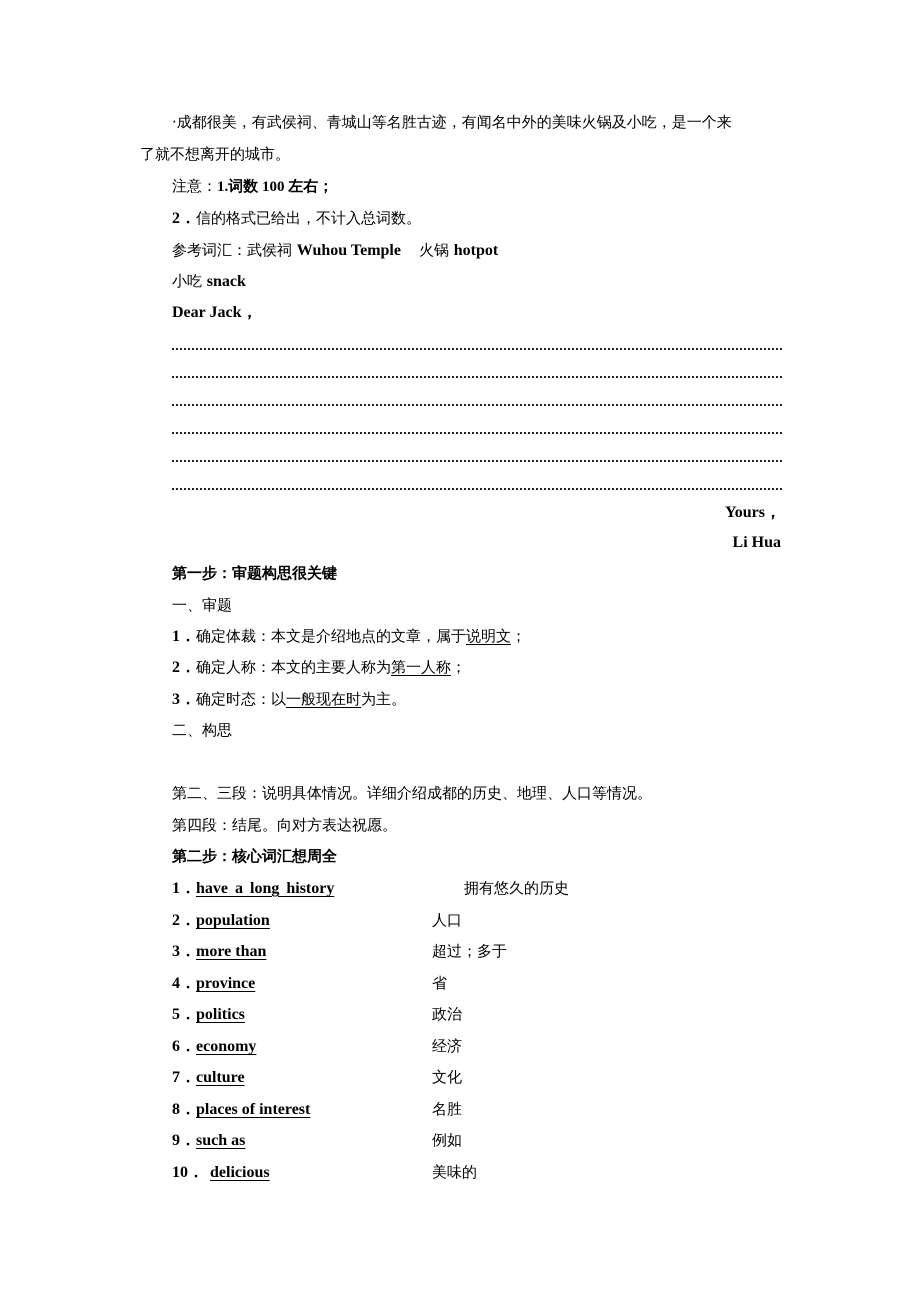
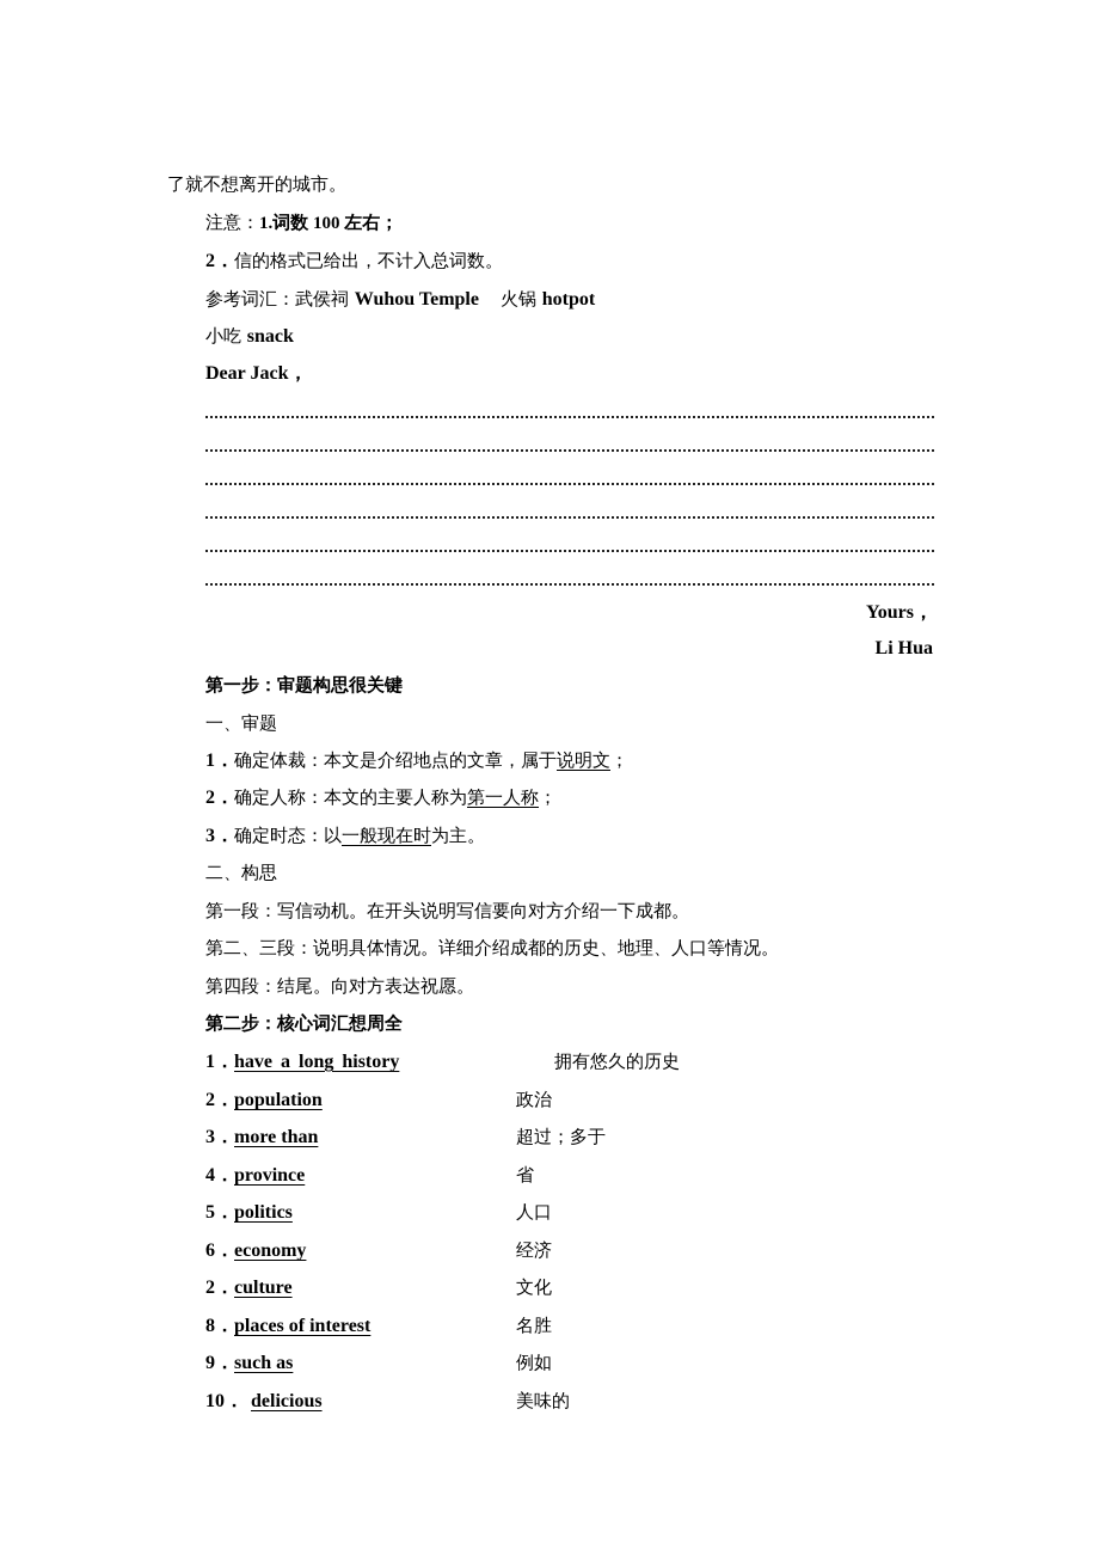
- ·成都很美，有武侯祠、青城山等名胜古迹，有闻名中外的美味火锅及小吃，是一个来
  了就不想离开的城市。
  注意：1.词数 100 左右；
  2．信的格式已给出，不计入总词数。
  参考词汇：武侯祠 Wuhou Temple 火锅 hotpot
  小吃 snack
  Dear Jack，
  Yours，
  Li Hua
  第一步：审题构思很关键
  一、审题
  1．确定体裁：本文是介绍地点的文章，属于说明文；
  2．确定人称：本文的主要人称为第一人称；
  3．确定时态：以一般现在时为主。
  二、构思
+ 第一段：写信动机。在开头说明写信要向对方介绍一下成都。
  第二、三段：说明具体情况。详细介绍成都的历史、地理、人口等情况。
  第四段：结尾。向对方表达祝愿。
  第二步：核心词汇想周全
  1．have a long history
  拥有悠久的历史
  2．population
- 人口
+ 政治
  3．more than
  超过；多于
  4．province
  省
  5．politics
- 政治
+ 人口
  6．economy
  经济
- 7．culture
+ 2．culture
  文化
  8．places of interest
  名胜
  9．such as
  例如
  10． delicious
  美味的
